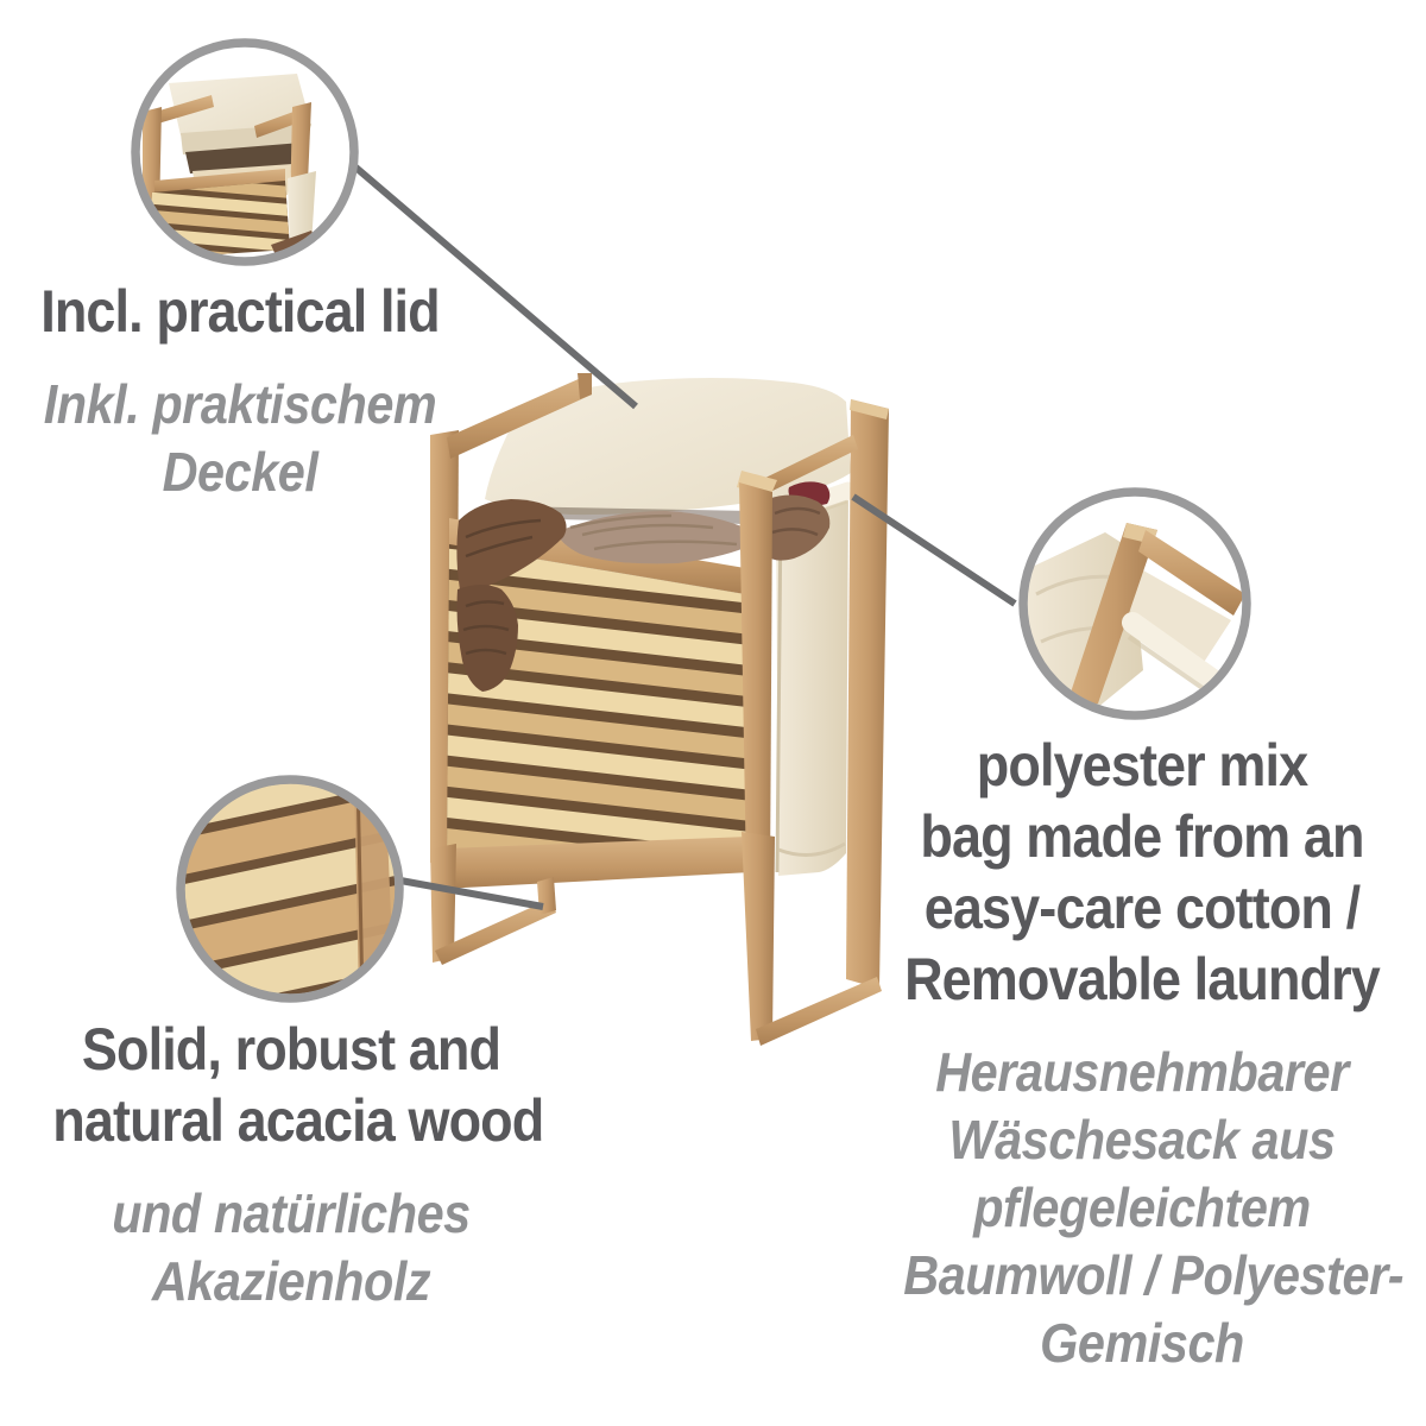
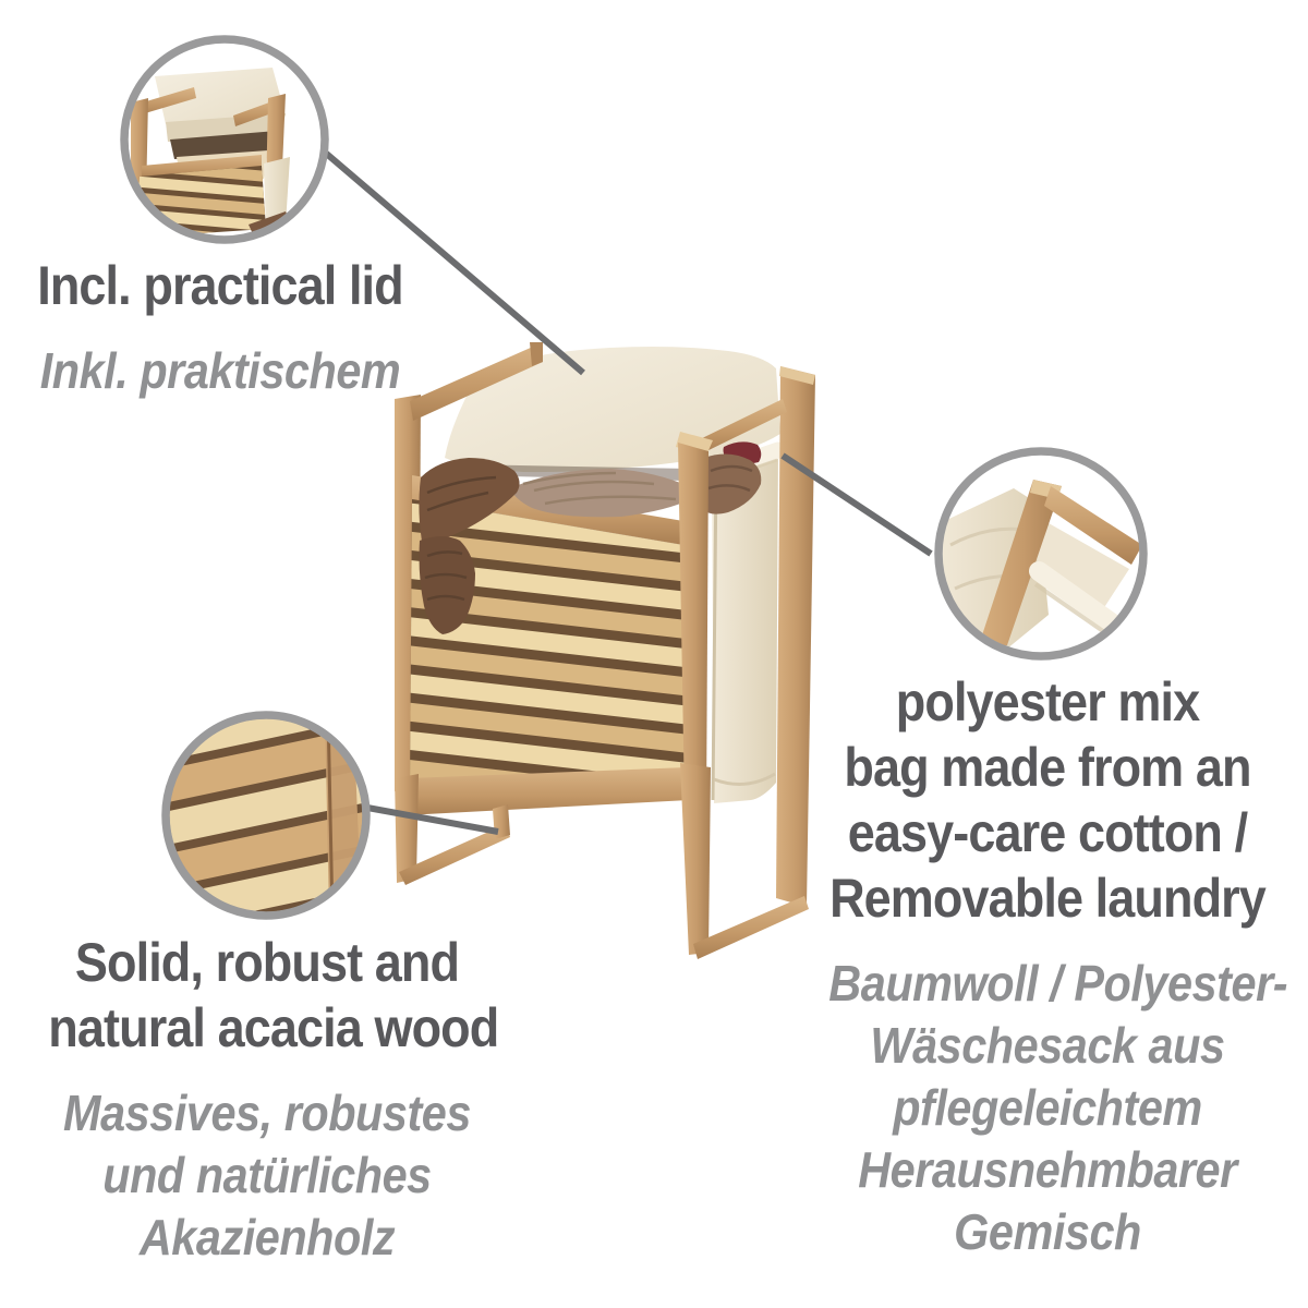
  Incl. practical lid
  Inkl. praktischem
- Deckel
  polyester mix
  bag made from an
  easy-care cotton /
  Removable laundry
- Herausnehmbarer
+ Baumwoll / Polyester-
  Wäschesack aus
  pflegeleichtem
- Baumwoll / Polyester-
+ Herausnehmbarer
  Gemisch
  Solid, robust and
  natural acacia wood
+ Massives, robustes
  und natürliches
  Akazienholz
